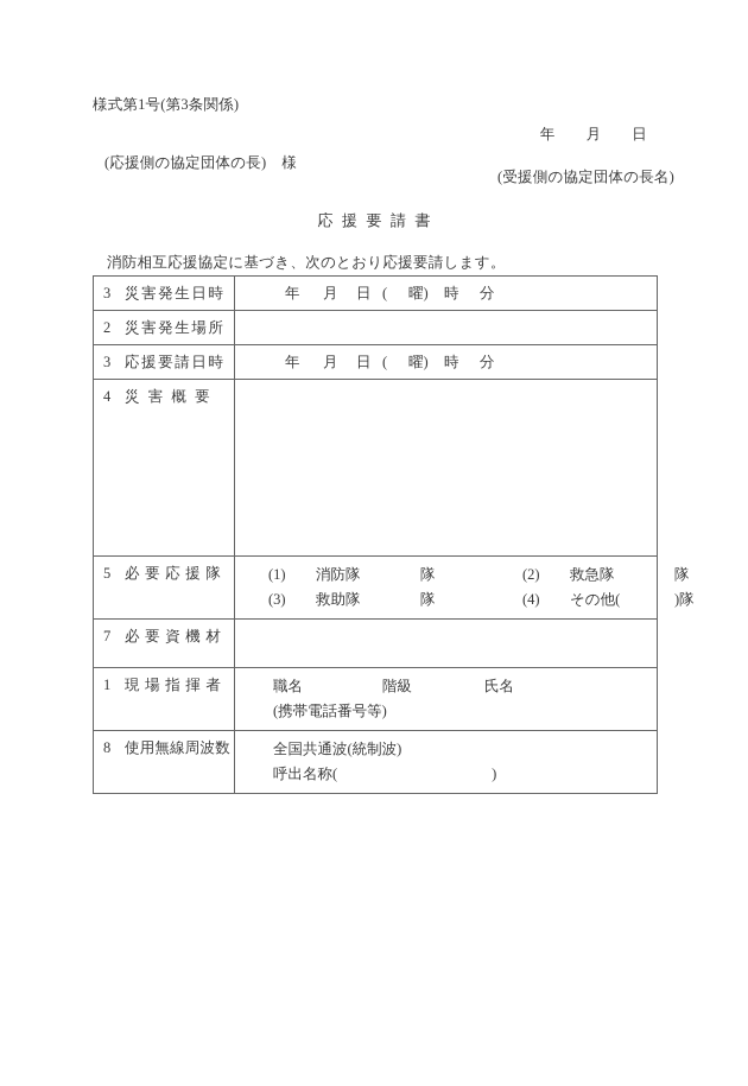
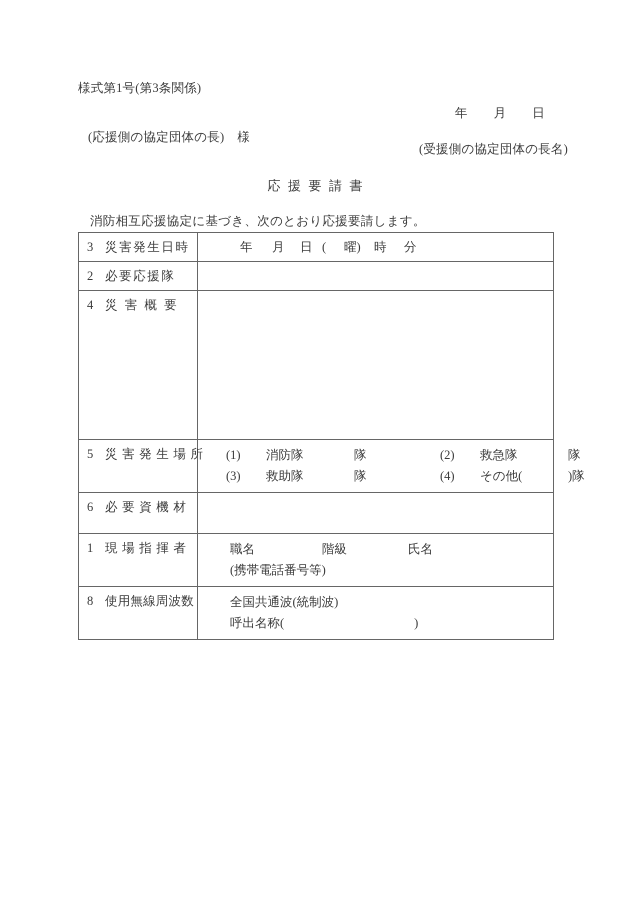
  様式第1号(第3条関係)
  年 月 日
  (応援側の協定団体の長) 様
  (受援側の協定団体の長名)
  応援要請書
  消防相互応援協定に基づき、次のとおり応援要請します。
  3 災害発生日時	年 月 日 ( 曜) 時 分
- 2 災害発生場所
+ 2 必要応援隊
- 3 応援要請日時	年 月 日 ( 曜) 時 分
  4 災害概要
- 5 必要応援隊	(1) 消防隊 隊 (2) 救急隊 隊 (3) 救助隊 隊 (4) その他( )隊
+ 5 災害発生場所	(1) 消防隊 隊 (2) 救急隊 隊 (3) 救助隊 隊 (4) その他( )隊
- 7 必要資機材
+ 6 必要資機材
  1 現場指揮者	職名 階級 氏名 (携帯電話番号等)
  8 使用無線周波数	全国共通波(統制波) 呼出名称( )
